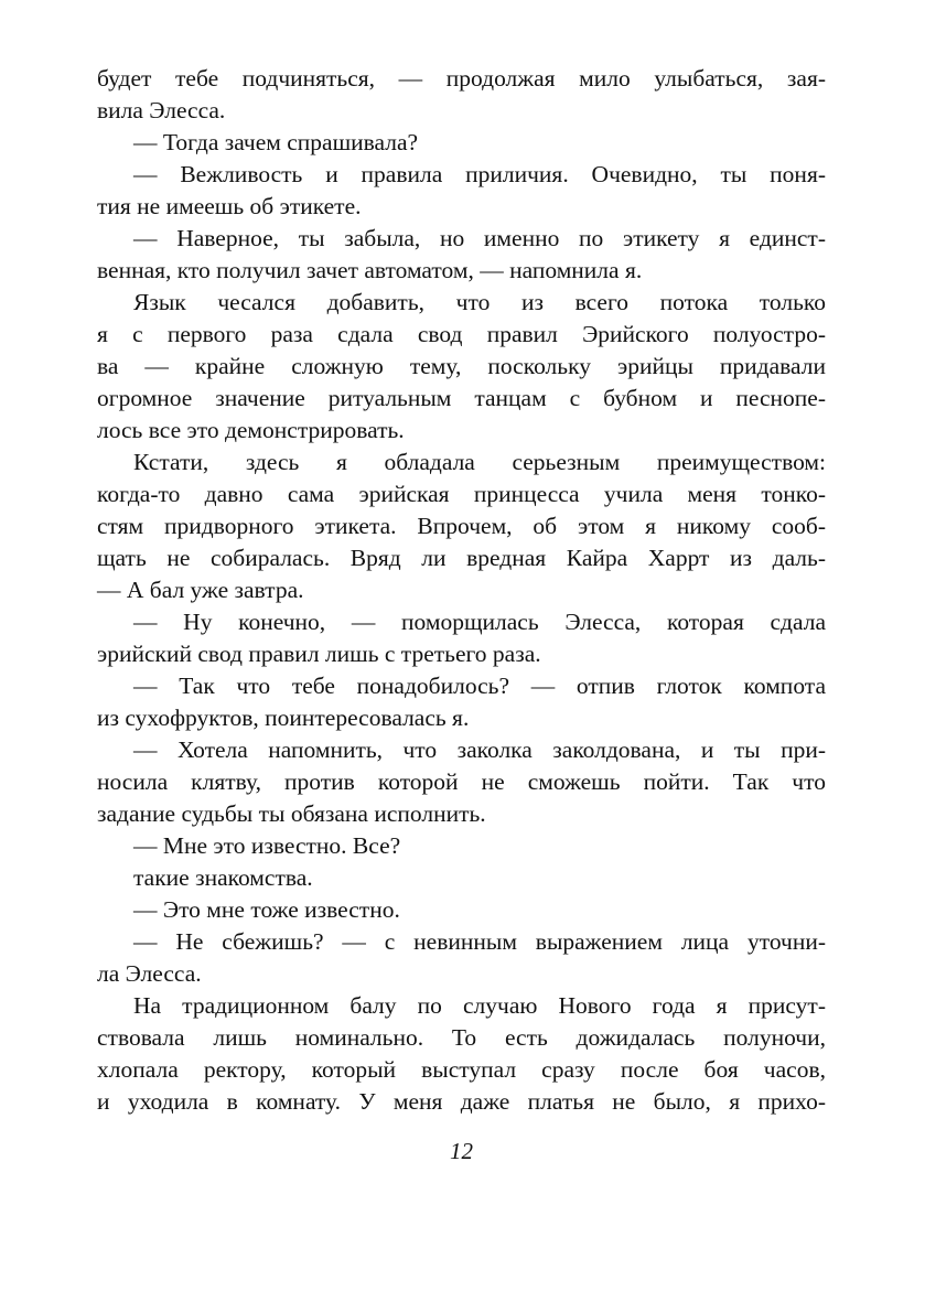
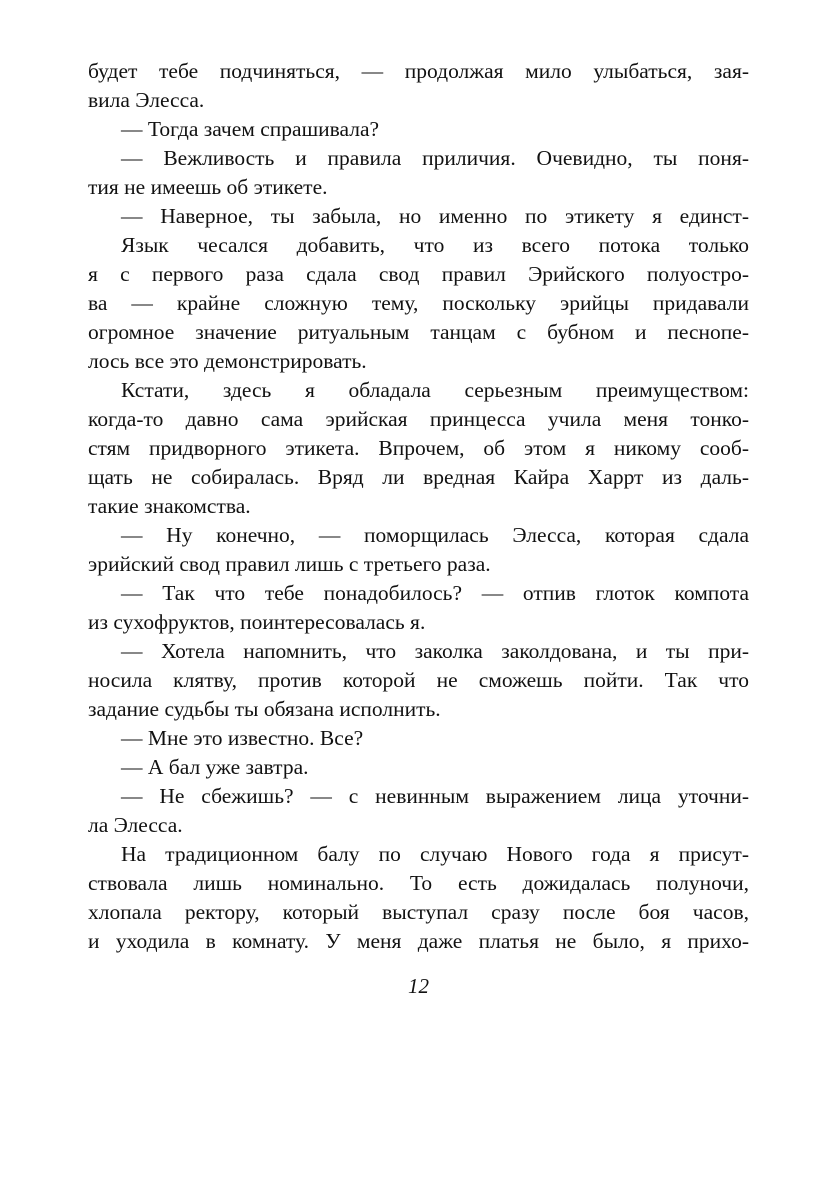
  будет тебе подчиняться, — продолжая мило улыбаться, зая-
  вила Элесса.
  — Тогда зачем спрашивала?
  — Вежливость и правила приличия. Очевидно, ты поня-
  тия не имеешь об этикете.
  — Наверное, ты забыла, но именно по этикету я единст-
- венная, кто получил зачет автоматом, — напомнила я.
  Язык чесался добавить, что из всего потока только
  я с первого раза сдала свод правил Эрийского полуостро-
  ва — крайне сложную тему, поскольку эрийцы придавали
  огромное значение ритуальным танцам с бубном и песнопе-
  лось все это демонстрировать.
  Кстати, здесь я обладала серьезным преимуществом:
  когда-то давно сама эрийская принцесса учила меня тонко-
  стям придворного этикета. Впрочем, об этом я никому сооб-
  щать не собиралась. Вряд ли вредная Кайра Харрт из даль-
- — А бал уже завтра.
+ такие знакомства.
  — Ну конечно, — поморщилась Элесса, которая сдала
  эрийский свод правил лишь с третьего раза.
  — Так что тебе понадобилось? — отпив глоток компота
  из сухофруктов, поинтересовалась я.
  — Хотела напомнить, что заколка заколдована, и ты при-
  носила клятву, против которой не сможешь пойти. Так что
  задание судьбы ты обязана исполнить.
  — Мне это известно. Все?
- такие знакомства.
+ — А бал уже завтра.
- — Это мне тоже известно.
  — Не сбежишь? — с невинным выражением лица уточни-
  ла Элесса.
  На традиционном балу по случаю Нового года я присут-
  ствовала лишь номинально. То есть дожидалась полуночи,
  хлопала ректору, который выступал сразу после боя часов,
  и уходила в комнату. У меня даже платья не было, я прихо-
  12
